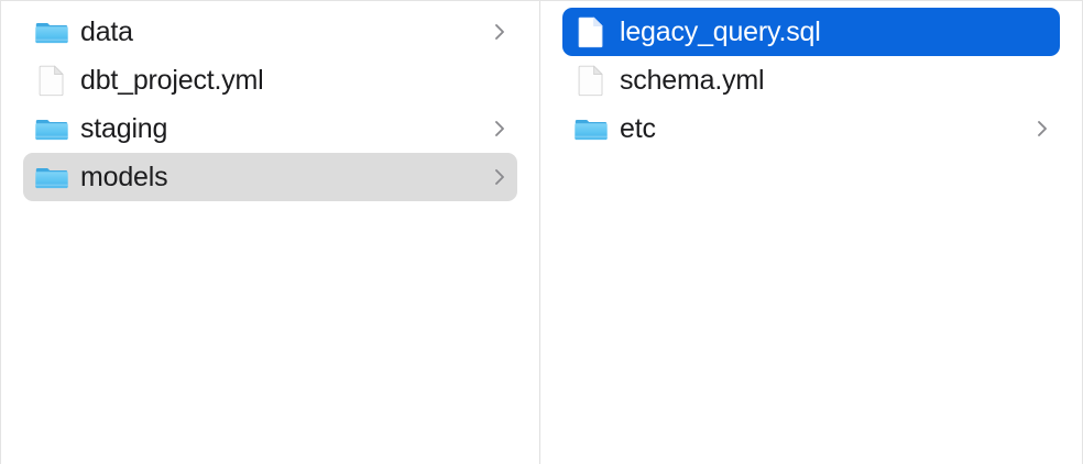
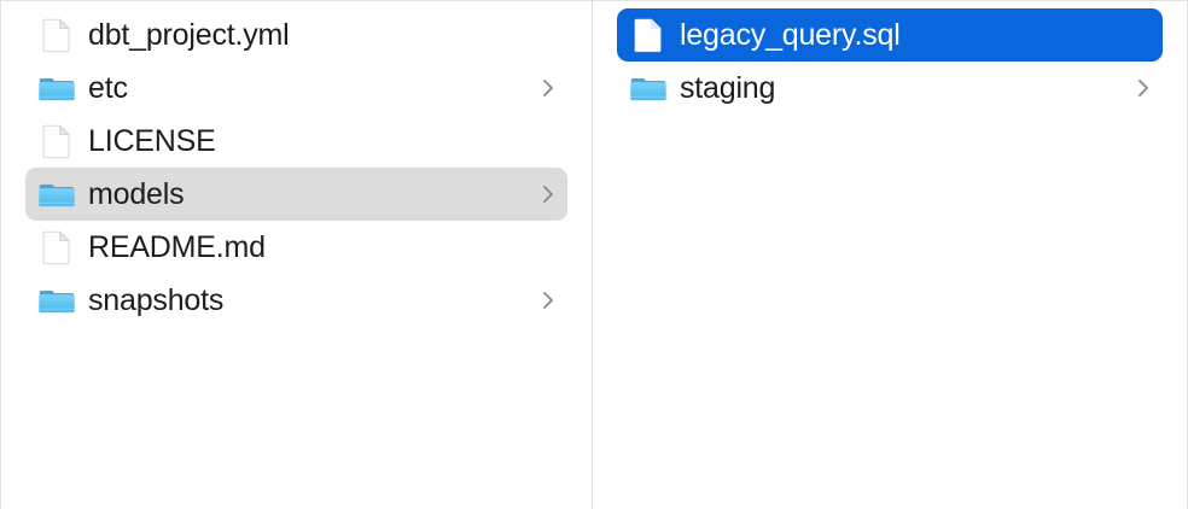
- data
  dbt_project.yml
- staging
+ etc
+ LICENSE
  models
+ README.md
+ snapshots
  legacy_query.sql
- schema.yml
- etc
+ staging
